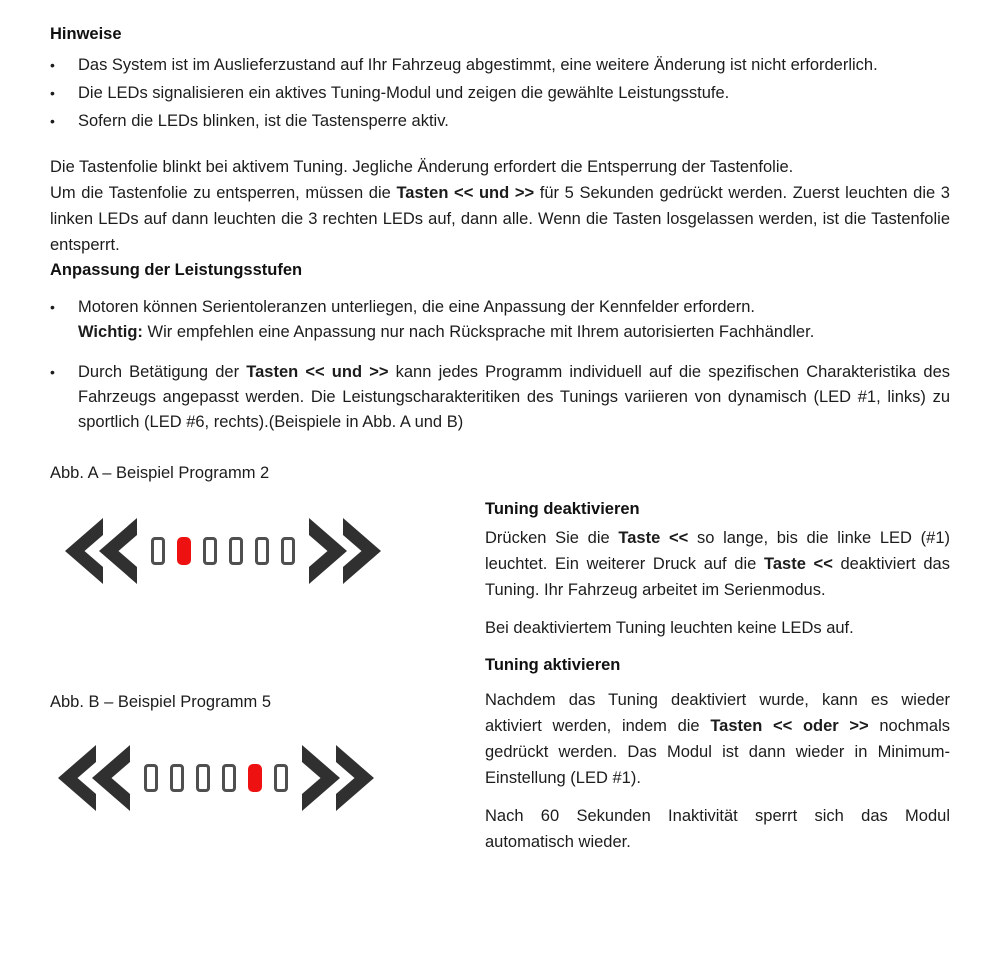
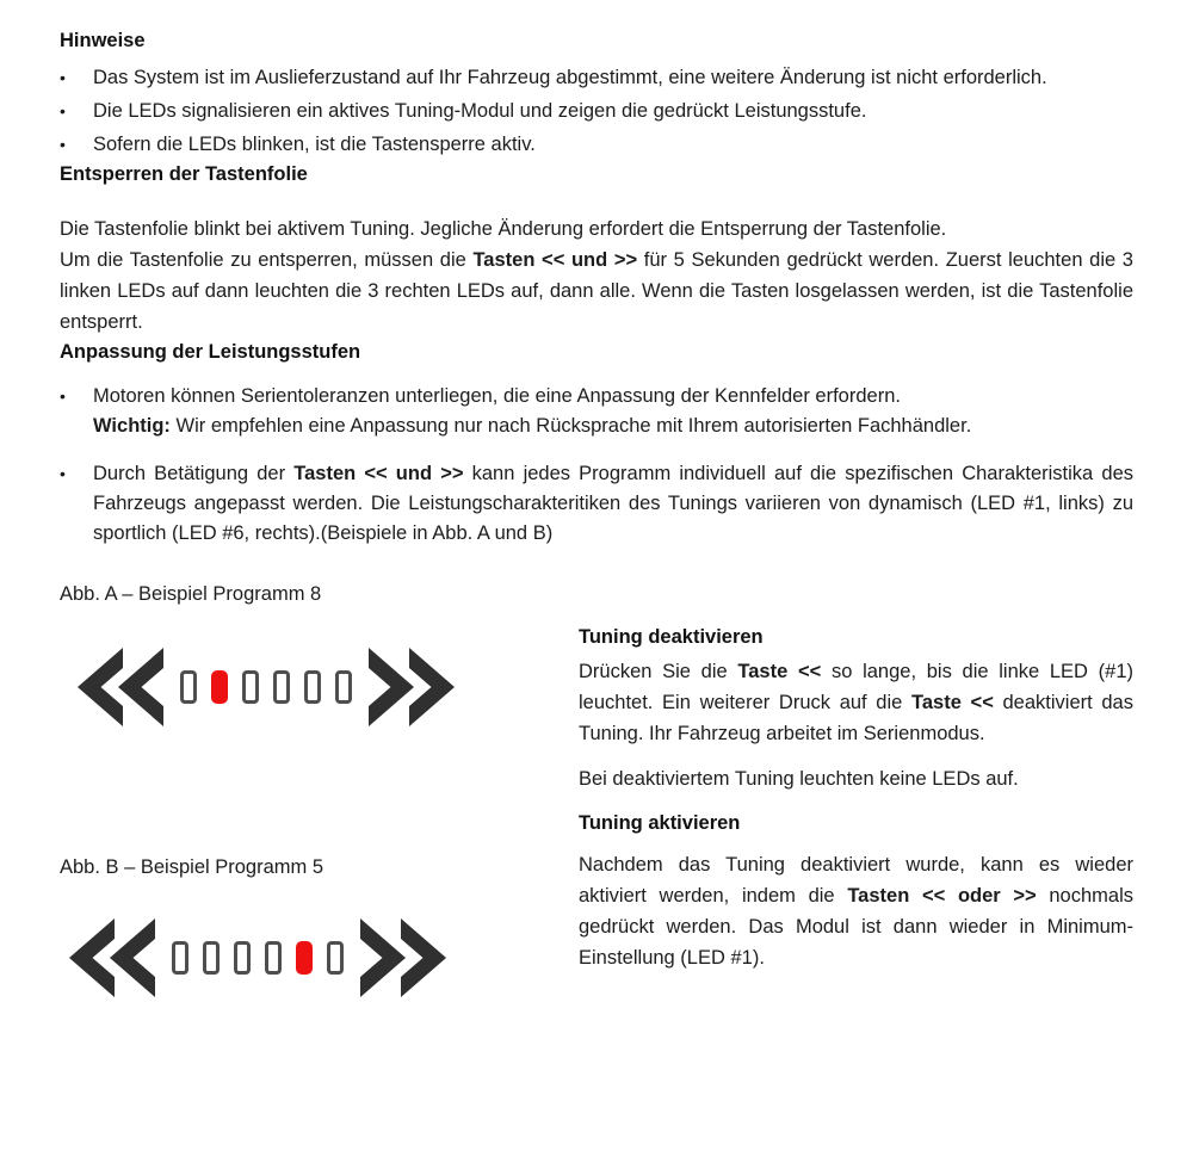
  Hinweise
  •
  Das System ist im Auslieferzustand auf Ihr Fahrzeug abgestimmt, eine weitere Änderung ist nicht erforderlich.
  •
- Die LEDs signalisieren ein aktives Tuning-Modul und zeigen die gewählte Leistungsstufe.
+ Die LEDs signalisieren ein aktives Tuning-Modul und zeigen die gedrückt Leistungsstufe.
  •
  Sofern die LEDs blinken, ist die Tastensperre aktiv.
+ Entsperren der Tastenfolie
  Die Tastenfolie blinkt bei aktivem Tuning. Jegliche Änderung erfordert die Entsperrung der Tastenfolie.
  Um die Tastenfolie zu entsperren, müssen die Tasten << und >> für 5 Sekunden gedrückt werden. Zuerst leuchten die 3 linken LEDs auf dann leuchten die 3 rechten LEDs auf, dann alle. Wenn die Tasten losgelassen werden, ist die Tastenfolie entsperrt.
  Anpassung der Leistungsstufen
  •
  Motoren können Serientoleranzen unterliegen, die eine Anpassung der Kennfelder erfordern.
  Wichtig: Wir empfehlen eine Anpassung nur nach Rücksprache mit Ihrem autorisierten Fachhändler.
  •
  Durch Betätigung der Tasten << und >> kann jedes Programm individuell auf die spezifischen Charakteristika des Fahrzeugs angepasst werden. Die Leistungscharakteritiken des Tunings variieren von dynamisch (LED #1, links) zu sportlich (LED #6, rechts).(Beispiele in Abb. A und B)
- Abb. A – Beispiel Programm 2
+ Abb. A – Beispiel Programm 8
  Abb. B – Beispiel Programm 5
  Tuning deaktivieren
  Drücken Sie die Taste << so lange, bis die linke LED (#1) leuchtet. Ein weiterer Druck auf die Taste << deaktiviert das Tuning. Ihr Fahrzeug arbeitet im Serienmodus.
  Bei deaktiviertem Tuning leuchten keine LEDs auf.
  Tuning aktivieren
  Nachdem das Tuning deaktiviert wurde, kann es wieder aktiviert werden, indem die Tasten << oder >> nochmals gedrückt werden. Das Modul ist dann wieder in Minimum-Einstellung (LED #1).
- Nach 60 Sekunden Inaktivität sperrt sich das Modul automatisch wieder.
